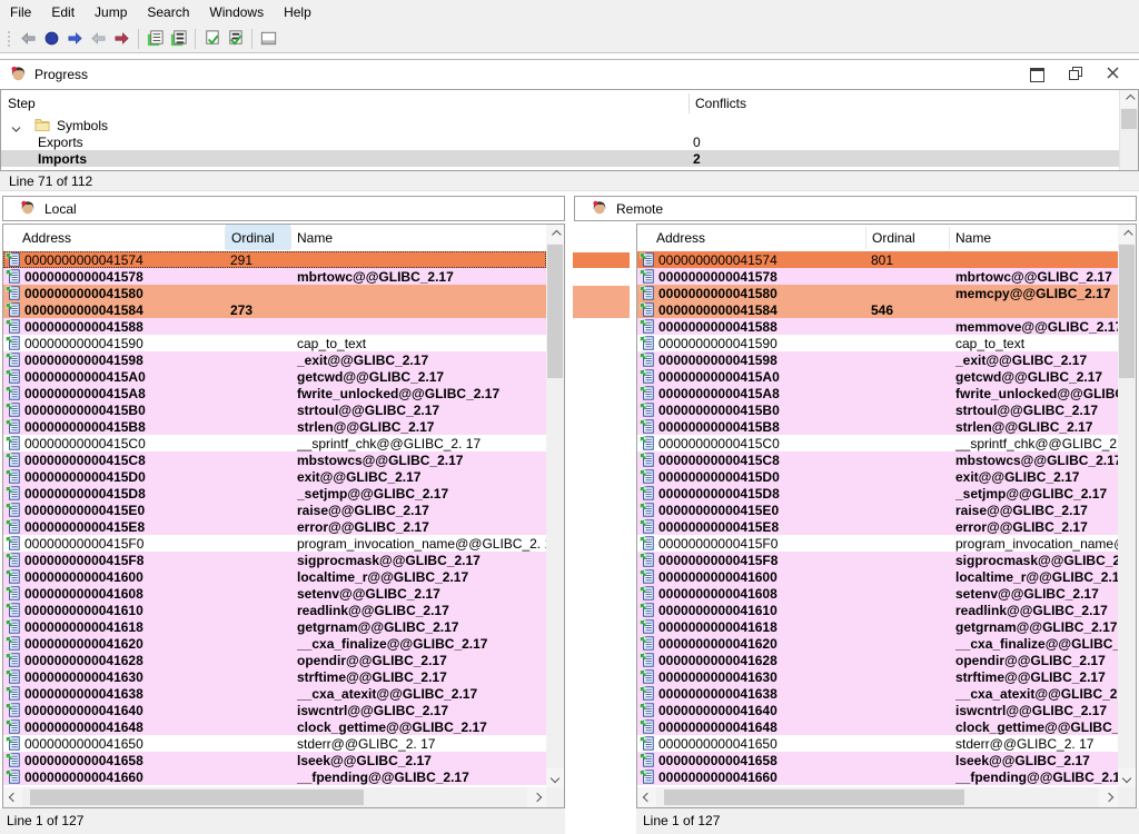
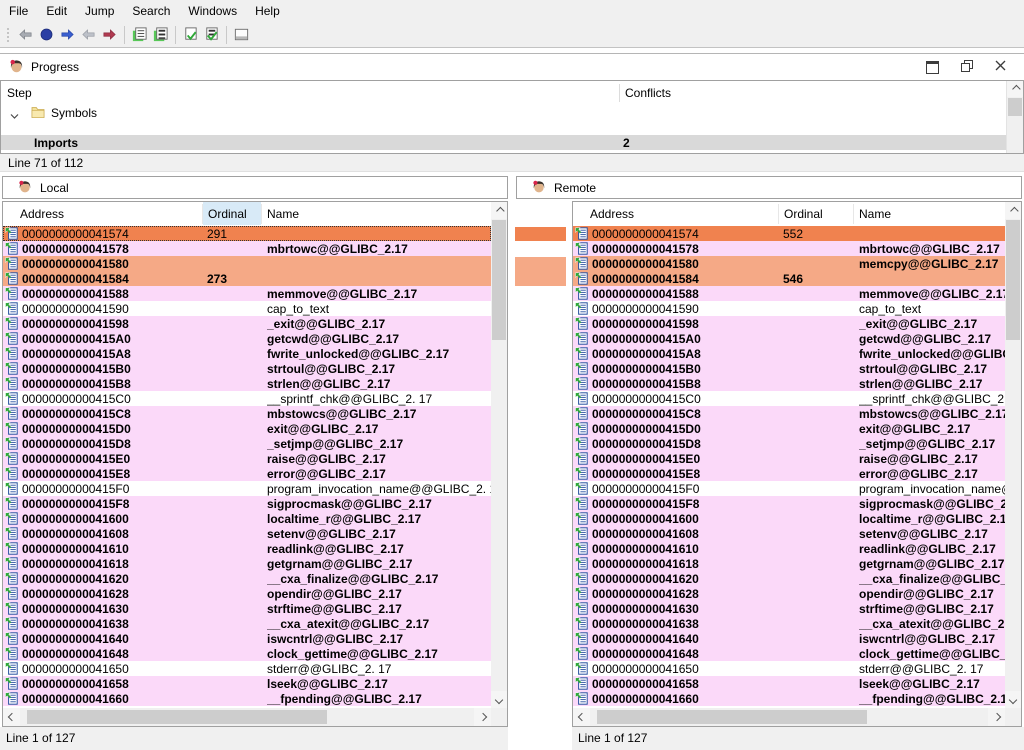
  File
  Edit
  Jump
  Search
  Windows
  Help
  Progress
  Step
  Conflicts
  Symbols
- Exports
- 0
  Imports
  2
  Line 71 of 112
  Local
  Remote
  Address
  Ordinal
  Name
  0000000000041574
  291
  0000000000041578
  mbrtowc@@GLIBC_2.17
  0000000000041580
  0000000000041584
  273
  0000000000041588
+ memmove@@GLIBC_2.17
  0000000000041590
  cap_to_text
  0000000000041598
  _exit@@GLIBC_2.17
  00000000000415A0
  getcwd@@GLIBC_2.17
  00000000000415A8
  fwrite_unlocked@@GLIBC_2.17
  00000000000415B0
  strtoul@@GLIBC_2.17
  00000000000415B8
  strlen@@GLIBC_2.17
  00000000000415C0
  __sprintf_chk@@GLIBC_2. 17
  00000000000415C8
  mbstowcs@@GLIBC_2.17
  00000000000415D0
  exit@@GLIBC_2.17
  00000000000415D8
  _setjmp@@GLIBC_2.17
  00000000000415E0
  raise@@GLIBC_2.17
  00000000000415E8
  error@@GLIBC_2.17
  00000000000415F0
  program_invocation_name@@GLIBC_2.
  00000000000415F8
  sigprocmask@@GLIBC_2.17
  0000000000041600
  localtime_r@@GLIBC_2.17
  0000000000041608
  setenv@@GLIBC_2.17
  0000000000041610
  readlink@@GLIBC_2.17
  0000000000041618
  getgrnam@@GLIBC_2.17
  0000000000041620
  __cxa_finalize@@GLIBC_2.17
  0000000000041628
  opendir@@GLIBC_2.17
  0000000000041630
  strftime@@GLIBC_2.17
  0000000000041638
  __cxa_atexit@@GLIBC_2.17
  0000000000041640
  iswcntrl@@GLIBC_2.17
  0000000000041648
  clock_gettime@@GLIBC_2.17
  0000000000041650
  stderr@@GLIBC_2. 17
  0000000000041658
  lseek@@GLIBC_2.17
  0000000000041660
  __fpending@@GLIBC_2.17
  Address
  Ordinal
  Name
  0000000000041574
- 801
+ 552
  0000000000041578
  mbrtowc@@GLIBC_2.17
  0000000000041580
  memcpy@@GLIBC_2.17
  0000000000041584
  546
  0000000000041588
  memmove@@GLIBC_2.1
  0000000000041590
  cap_to_text
  0000000000041598
  _exit@@GLIBC_2.17
  00000000000415A0
  getcwd@@GLIBC_2.17
  00000000000415A8
  fwrite_unlocked@@GLIB
  00000000000415B0
  strtoul@@GLIBC_2.17
  00000000000415B8
  strlen@@GLIBC_2.17
  00000000000415C0
  __sprintf_chk@@GLIBC_2
  00000000000415C8
  mbstowcs@@GLIBC_2.1
  00000000000415D0
  exit@@GLIBC_2.17
  00000000000415D8
  _setjmp@@GLIBC_2.17
  00000000000415E0
  raise@@GLIBC_2.17
  00000000000415E8
  error@@GLIBC_2.17
  00000000000415F0
  00000000000415F8
  sigprocmask@@GLIBC_2
  0000000000041600
  localtime_r@@GLIBC_2.1
  0000000000041608
  setenv@@GLIBC_2.17
  0000000000041610
  readlink@@GLIBC_2.17
  0000000000041618
  getgrnam@@GLIBC_2.17
  0000000000041620
  __cxa_finalize@@GLIBC_
  0000000000041628
  opendir@@GLIBC_2.17
  0000000000041630
  strftime@@GLIBC_2.17
  0000000000041638
  __cxa_atexit@@GLIBC_2
  0000000000041640
  iswcntrl@@GLIBC_2.17
  0000000000041648
  clock_gettime@@GLIBC_
  0000000000041650
  stderr@@GLIBC_2. 17
  0000000000041658
  lseek@@GLIBC_2.17
  0000000000041660
  __fpending@@GLIBC_2.1
  Line 1 of 127
  Line 1 of 127
